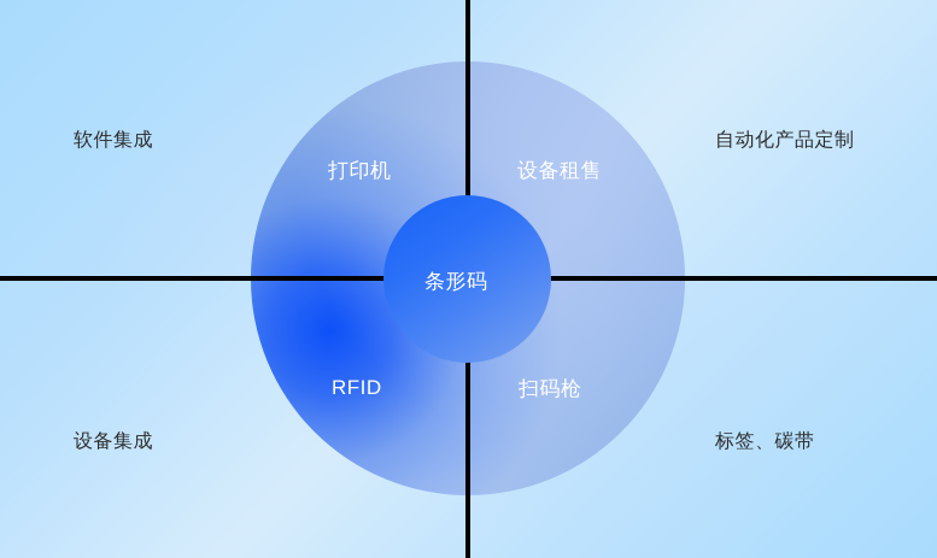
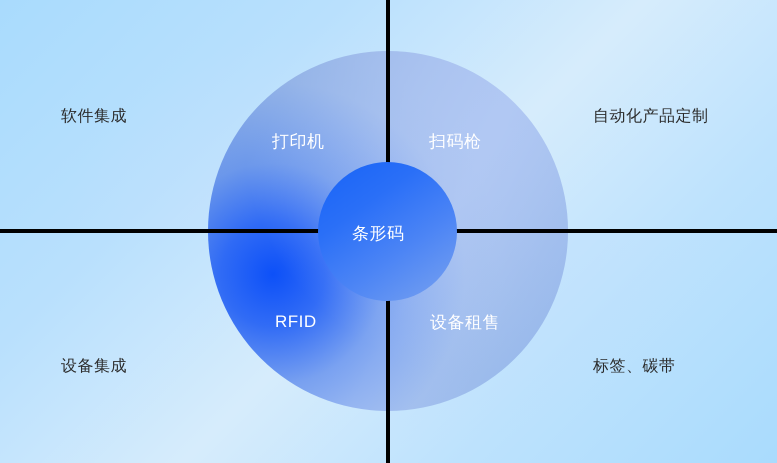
  打印机
- 设备租售
+ 扫码枪
  RFID
- 扫码枪
+ 设备租售
  条形码
  软件集成
  自动化产品定制
  设备集成
  标签、碳带
